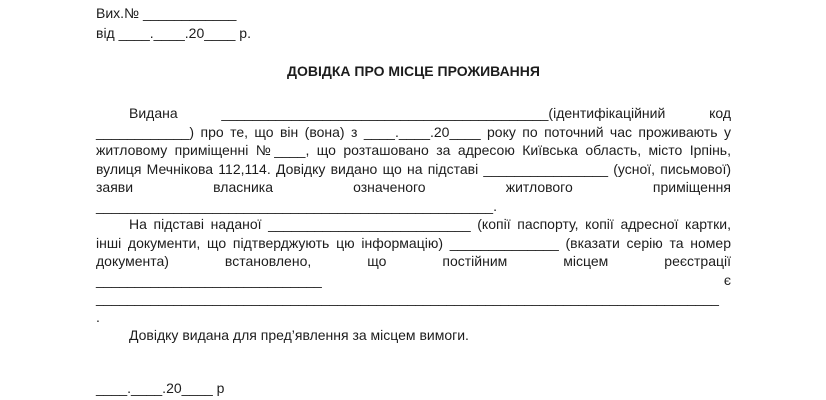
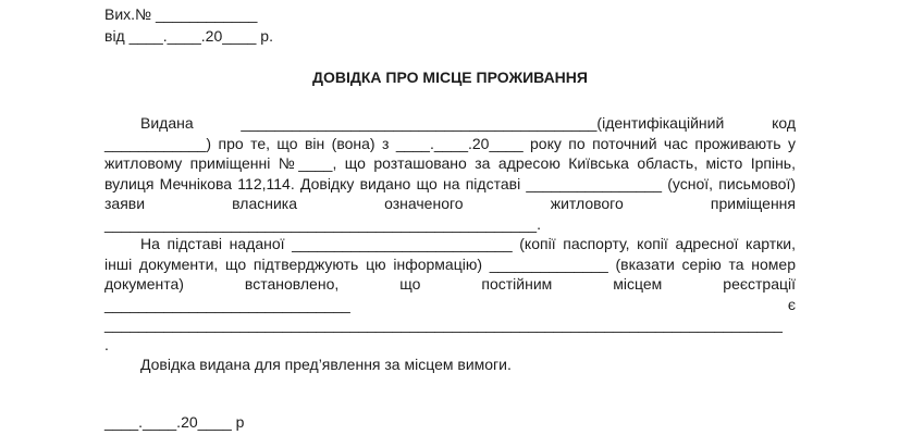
  Вих.№ ____________
  від ____.____.20____ р.
  ДОВІДКА ПРО МІСЦЕ ПРОЖИВАННЯ
  Видана __________________________________________(ідентифікаційний код
  ____________) про те, що він (вона) з ____.____.20____ року по поточний час проживають у
  житловому приміщенні №____, що розташовано за адресою Київська область, місто Ірпінь,
  вулиця Мечнікова 112,114. Довідку видано що на підставі ________________ (усної, письмової)
  заяви власника означеного житлового приміщення
  ___________________________________________________.
  На підставі наданої __________________________ (копії паспорту, копії адресної картки,
  інші документи, що підтверджують цю інформацію) ______________ (вказати серію та номер
  документа) встановлено, що постійним місцем реєстрації
  _____________________________ є
  ________________________________________________________________________________
  .
- Довідку видана для пред’явлення за місцем вимоги.
+ Довідка видана для пред’явлення за місцем вимоги.
  ____.____.20____ р
